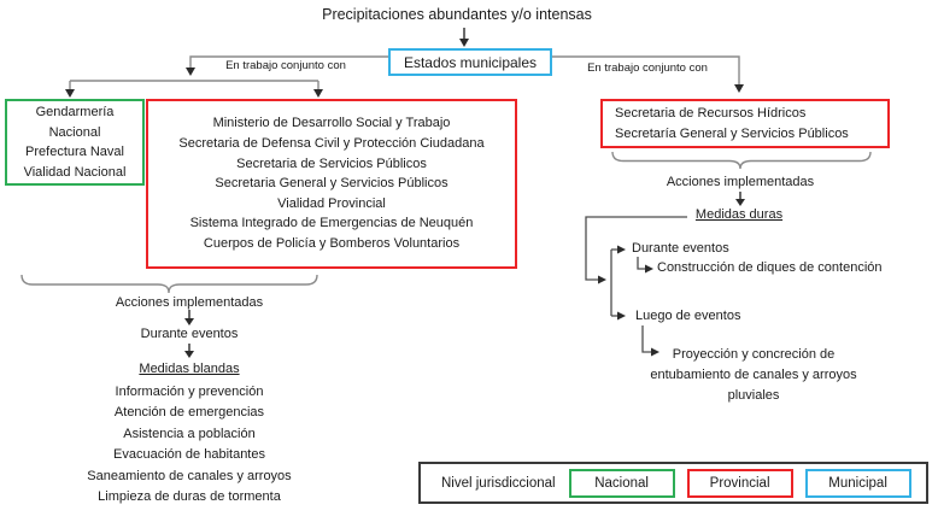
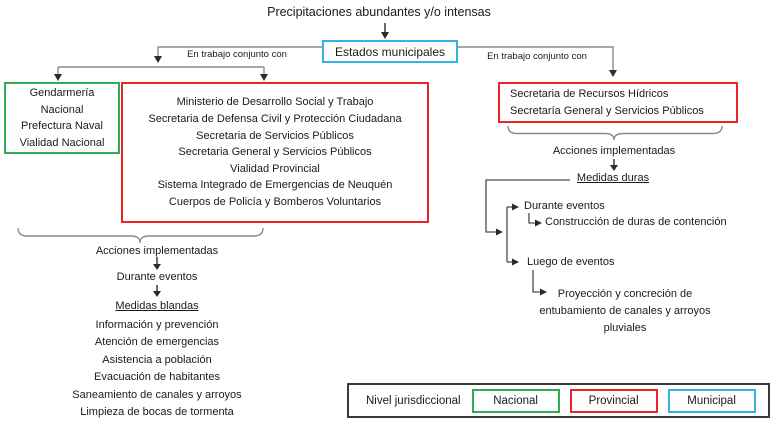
  Precipitaciones abundantes y/o intensas
  Estados municipales
  En trabajo conjunto con
  En trabajo conjunto con
  Gendarmería
  Nacional
  Prefectura Naval
  Vialidad Nacional
  Ministerio de Desarrollo Social y Trabajo
  Secretaria de Defensa Civil y Protección Ciudadana
  Secretaria de Servicios Públicos
  Secretaria General y Servicios Públicos
  Vialidad Provincial
  Sistema Integrado de Emergencias de Neuquén
  Cuerpos de Policía y Bomberos Voluntarios
  Secretaria de Recursos Hídricos
  Secretaría General y Servicios Públicos
  Acciones implementadas
  Durante eventos
  Medidas blandas
  Información y prevención
  Atención de emergencias
  Asistencia a población
  Evacuación de habitantes
  Saneamiento de canales y arroyos
- Limpieza de duras de tormenta
+ Limpieza de bocas de tormenta
  Acciones implementadas
  Medidas duras
  Durante eventos
- Construcción de diques de contención
+ Construcción de duras de contención
  Luego de eventos
  Proyección y concreción de
  entubamiento de canales y arroyos
  pluviales
  Nivel jurisdiccional
  Nacional
  Provincial
  Municipal
